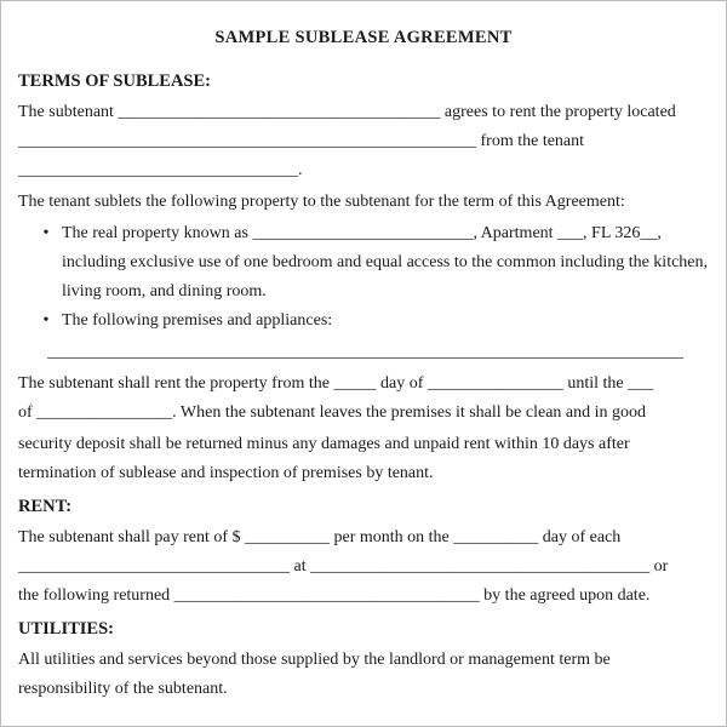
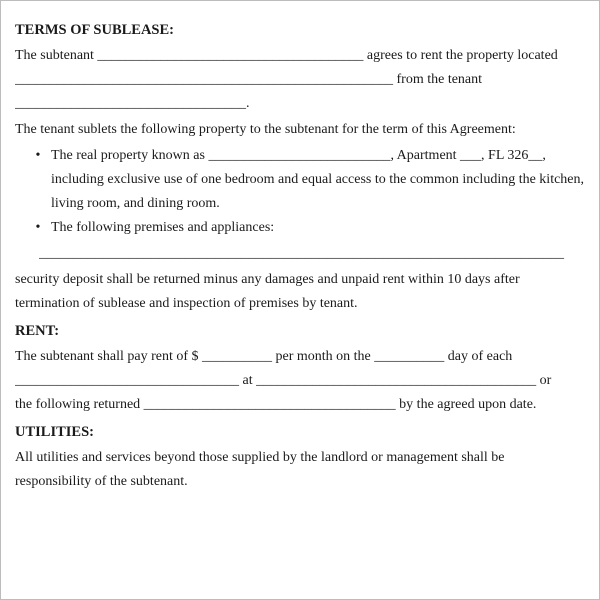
- SAMPLE SUBLEASE AGREEMENT
  TERMS OF SUBLEASE:
  The subtenant ______________________________________ agrees to rent the property located
  ______________________________________________________ from the tenant
  _________________________________.
  The tenant sublets the following property to the subtenant for the term of this Agreement:
  •
  The real property known as __________________________, Apartment ___, FL 326__, including exclusive use of one bedroom and equal access to the common including the kitchen, living room, and dining room.
  •
  The following premises and appliances:
  ___________________________________________________________________________
- The subtenant shall rent the property from the _____ day of ________________ until the ___
- of ________________. When the subtenant leaves the premises it shall be clean and in good
  security deposit shall be returned minus any damages and unpaid rent within 10 days after
  termination of sublease and inspection of premises by tenant.
  RENT:
  The subtenant shall pay rent of $ __________ per month on the __________ day of each
  ________________________________ at ________________________________________ or
  the following returned ____________________________________ by the agreed upon date.
  UTILITIES:
- All utilities and services beyond those supplied by the landlord or management term be
+ All utilities and services beyond those supplied by the landlord or management shall be
  responsibility of the subtenant.
